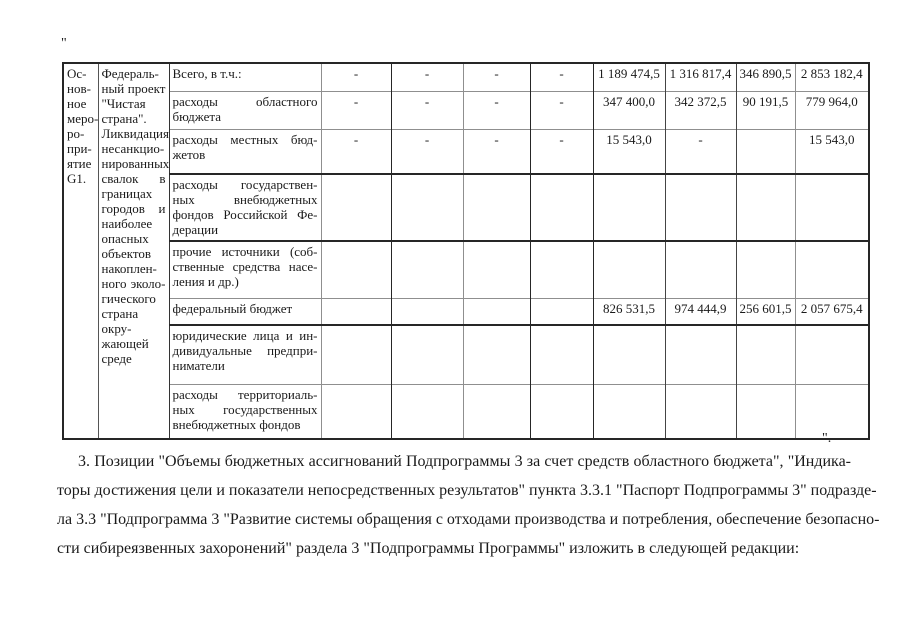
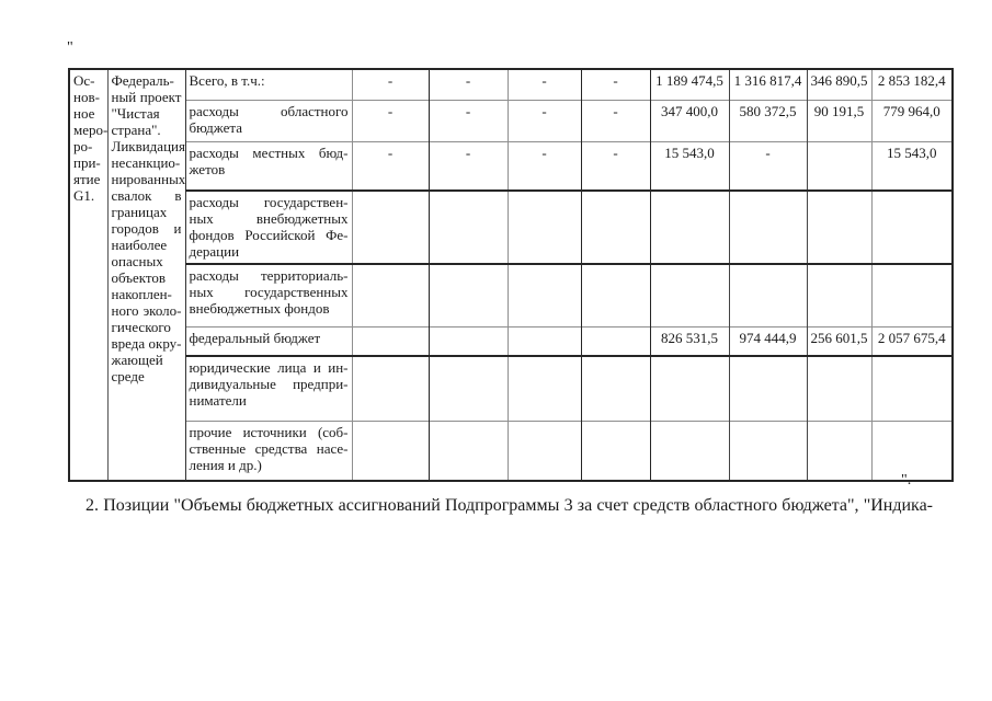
  "
- Ос-нов-ное меро-ро-при-ятие G1.	Федераль-ный проект "Чистая страна". Ликвидация несанкцио-нированных свалок в границах городов и наиболее опасных объектов накоплен-ного эколо-гического страна окру-жающей среде	Всего, в т.ч.:	-	-	-	-	1 189 474,5	1 316 817,4	346 890,5	2 853 182,4
+ Ос-нов-ное меро-ро-при-ятие G1.	Федераль-ный проект "Чистая страна". Ликвидация несанкцио-нированных свалок в границах городов и наиболее опасных объектов накоплен-ного эколо-гического вреда окру-жающей среде	Всего, в т.ч.:	-	-	-	-	1 189 474,5	1 316 817,4	346 890,5	2 853 182,4
- расходы областного бюджета	-	-	-	-	347 400,0	342 372,5	90 191,5	779 964,0
+ расходы областного бюджета	-	-	-	-	347 400,0	580 372,5	90 191,5	779 964,0
  расходы местных бюд-жетов	-	-	-	-	15 543,0	-		15 543,0
  расходы государствен-ных внебюджетных фондов Российской Фе-дерации
- прочие источники (соб-ственные средства насе-ления и др.)
+ расходы территориаль-ных государственных внебюджетных фондов
  федеральный бюджет					826 531,5	974 444,9	256 601,5	2 057 675,4
  юридические лица и ин-дивидуальные предпри-ниматели
- расходы территориаль-ных государственных внебюджетных фондов
+ прочие источники (соб-ственные средства насе-ления и др.)
  ".
- 3. Позиции "Объемы бюджетных ассигнований Подпрограммы 3 за счет средств областного бюджета", "Индика-
+ 2. Позиции "Объемы бюджетных ассигнований Подпрограммы 3 за счет средств областного бюджета", "Индика-
- торы достижения цели и показатели непосредственных результатов" пункта 3.3.1 "Паспорт Подпрограммы 3" подразде-
- ла 3.3 "Подпрограмма 3 "Развитие системы обращения с отходами производства и потребления, обеспечение безопасно-
- сти сибиреязвенных захоронений" раздела 3 "Подпрограммы Программы" изложить в следующей редакции:
